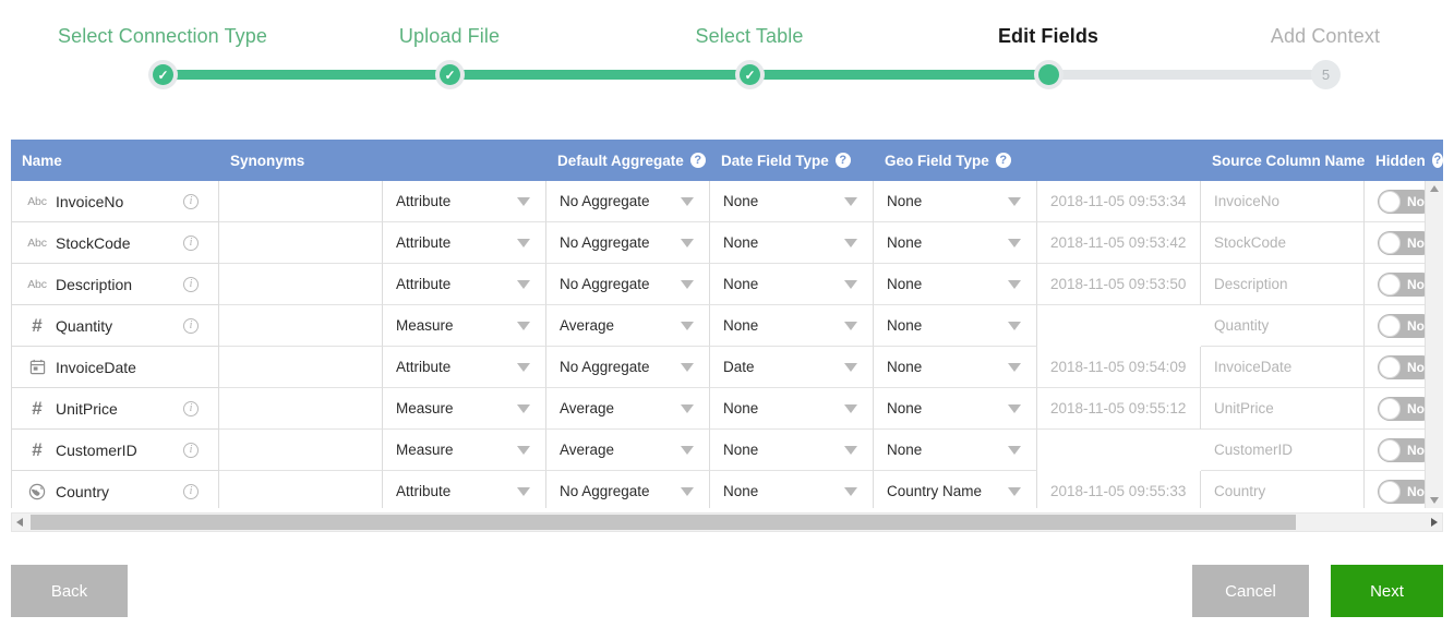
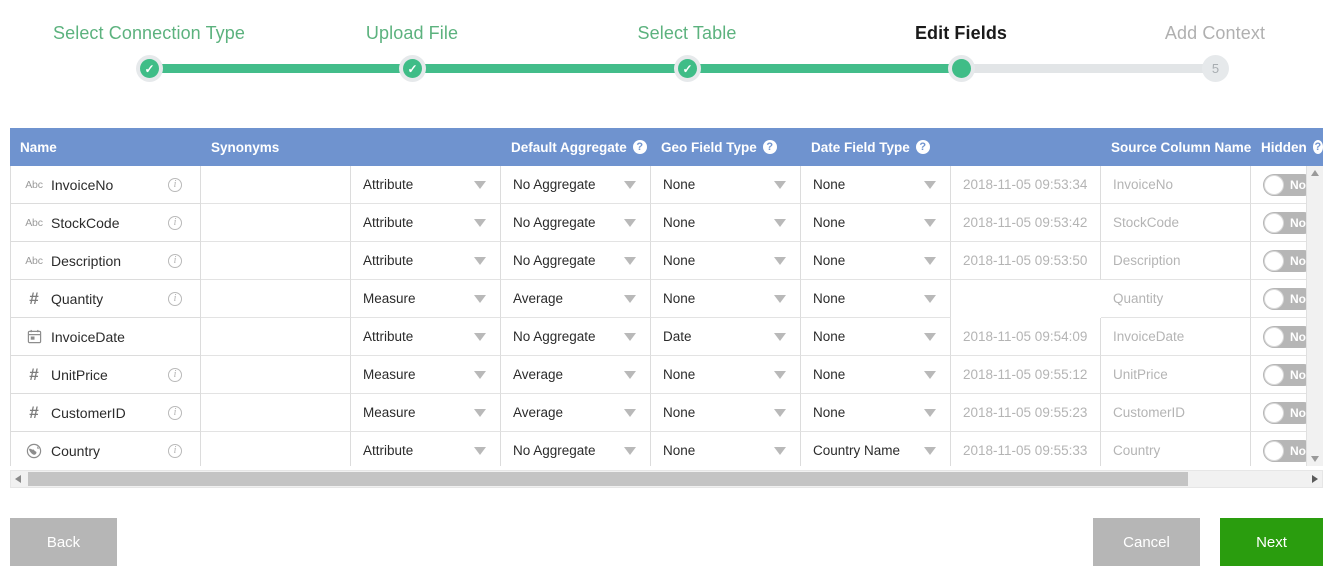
  Select Connection Type
  ✓
  Upload File
  ✓
  Select Table
  ✓
  Edit Fields
  Add Context
  5
  Name
  Synonyms
  Default Aggregate
  ?
- Date Field Type
+ Geo Field Type
  ?
- Geo Field Type
+ Date Field Type
  ?
  Source Column Name
  Hidden
  ?
  Abc
  InvoiceNo
  i
  Attribute
  No Aggregate
  None
  None
  2018-11-05 09:53:34
  InvoiceNo
  No
  Abc
  StockCode
  i
  Attribute
  No Aggregate
  None
  None
  2018-11-05 09:53:42
  StockCode
  No
  Abc
  Description
  i
  Attribute
  No Aggregate
  None
  None
  2018-11-05 09:53:50
  Description
  No
  #
  Quantity
  i
  Measure
  Average
  None
  None
  Quantity
  No
  InvoiceDate
  Attribute
  No Aggregate
  Date
  None
  2018-11-05 09:54:09
  InvoiceDate
  No
  #
  UnitPrice
  i
  Measure
  Average
  None
  None
  2018-11-05 09:55:12
  UnitPrice
  No
  #
  CustomerID
  i
  Measure
  Average
  None
  None
+ 2018-11-05 09:55:23
  CustomerID
  No
  Country
  i
  Attribute
  No Aggregate
  None
  Country Name
  2018-11-05 09:55:33
  Country
  No
  Back
  Cancel
  Next
